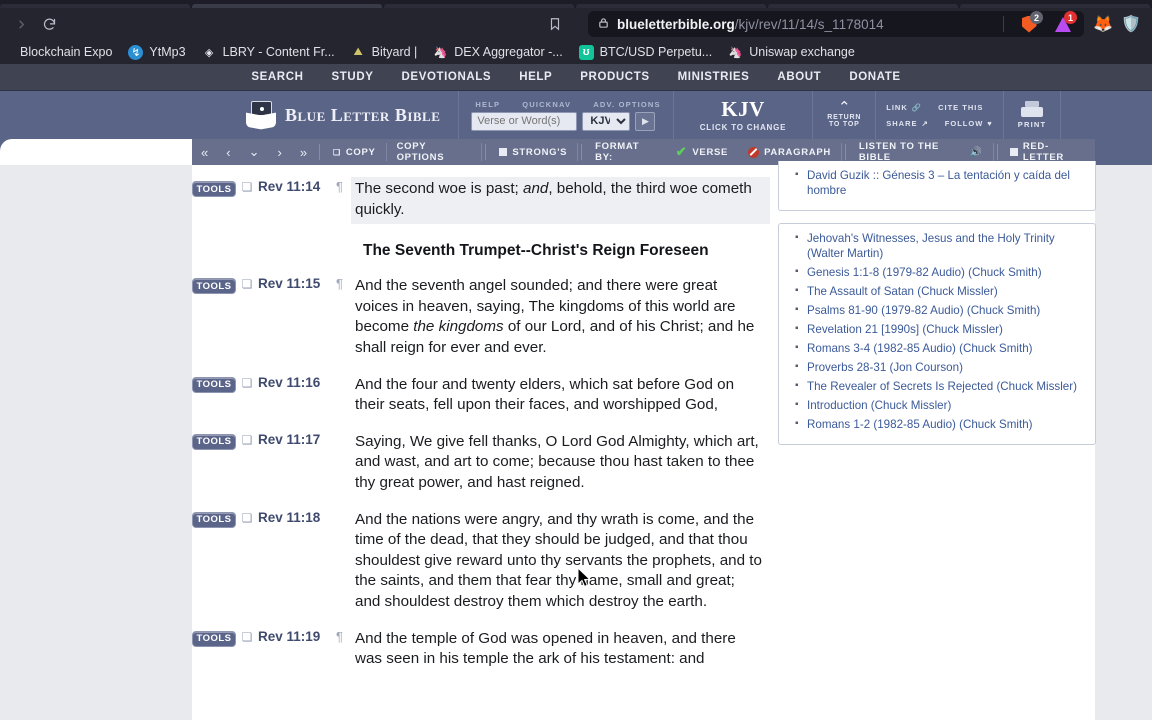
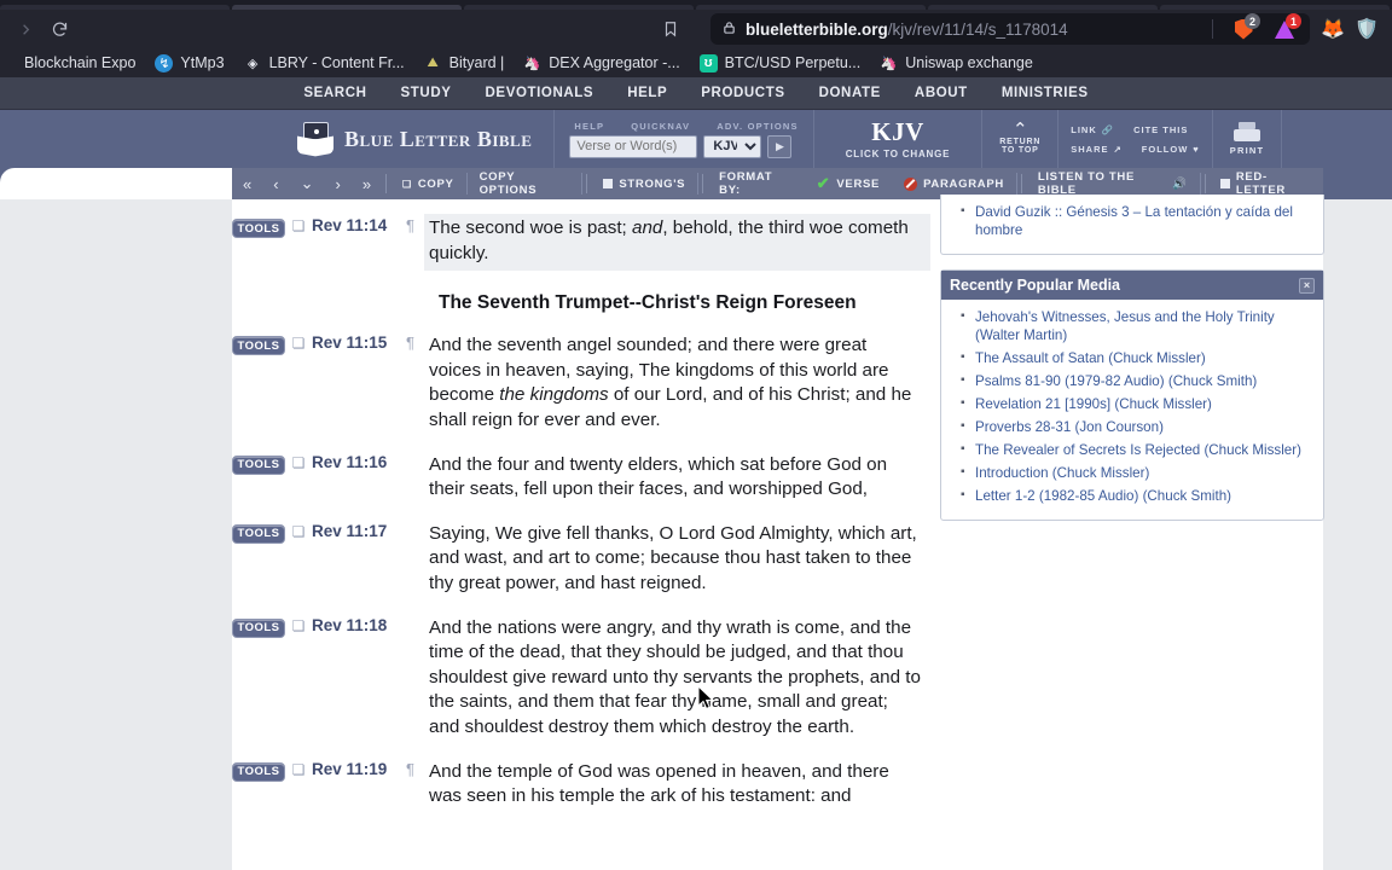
  blueletterbible.org/kjv/rev/11/14/s_1178014
  2
  1
  🦊
  🛡️
  Blockchain Expo
  ↯
  YtMp3
  ◈
  LBRY - Content Fr...
  ⛰
  Bityard |
  🦄
  DEX Aggregator -...
  ʊ
  BTC/USD Perpetu...
  🦄
  Uniswap exchange
  SEARCH
  STUDY
  DEVOTIONALS
  HELP
  PRODUCTS
- MINISTRIES
+ DONATE
  ABOUT
- DONATE
+ MINISTRIES
  Blue Letter Bible
  HELP
  QUICKNAV
  ADV. OPTIONS
  Verse or Word(s)
  KJV
  ▶
  KJV
  CLICK TO CHANGE
  ⌃
  LINK
  🔗
  CITE THIS
  SHARE
  ↗
  FOLLOW
  ♥
  PRINT
  «
  ‹
  ⌄
  ›
  »
  ❏
  COPY
  COPY OPTIONS
  STRONG'S
  FORMAT BY:
  ✔
  VERSE
  PARAGRAPH
  LISTEN TO THE BIBLE
  🔊
  RED-LETTER
  TOOLS
  ❏
  Rev 11:14
  ¶
  The second woe is past; and, behold, the third woe cometh quickly.
  The Seventh Trumpet--Christ's Reign Foreseen
  TOOLS
  ❏
  Rev 11:15
  ¶
  And the seventh angel sounded; and there were great voices in heaven, saying, The kingdoms of this world are become the kingdoms of our Lord, and of his Christ; and he shall reign for ever and ever.
  TOOLS
  ❏
  Rev 11:16
  And the four and twenty elders, which sat before God on their seats, fell upon their faces, and worshipped God,
  TOOLS
  ❏
  Rev 11:17
  Saying, We give fell thanks, O Lord God Almighty, which art, and wast, and art to come; because thou hast taken to thee thy great power, and hast reigned.
  TOOLS
  ❏
  Rev 11:18
  And the nations were angry, and thy wrath is come, and the time of the dead, that they should be judged, and that thou shouldest give reward unto thy servants the prophets, and to the saints, and them that fear thyame, small and great; and shouldest destroy them which destroy the earth.
  TOOLS
  ❏
  Rev 11:19
  ¶
  And the temple of God was opened in heaven, and there was seen in his temple the ark of his testament: and
  David Guzik :: Génesis 3 – La tentación y caída del hombre
+ Recently Popular Media
+ ×
  Jehovah's Witnesses, Jesus and the Holy Trinity (Walter Martin)
- Genesis 1:1-8 (1979-82 Audio) (Chuck Smith)
  The Assault of Satan (Chuck Missler)
  Psalms 81-90 (1979-82 Audio) (Chuck Smith)
  Revelation 21 [1990s] (Chuck Missler)
- Romans 3-4 (1982-85 Audio) (Chuck Smith)
  Proverbs 28-31 (Jon Courson)
  The Revealer of Secrets Is Rejected (Chuck Missler)
  Introduction (Chuck Missler)
- Romans 1-2 (1982-85 Audio) (Chuck Smith)
+ Letter 1-2 (1982-85 Audio) (Chuck Smith)
